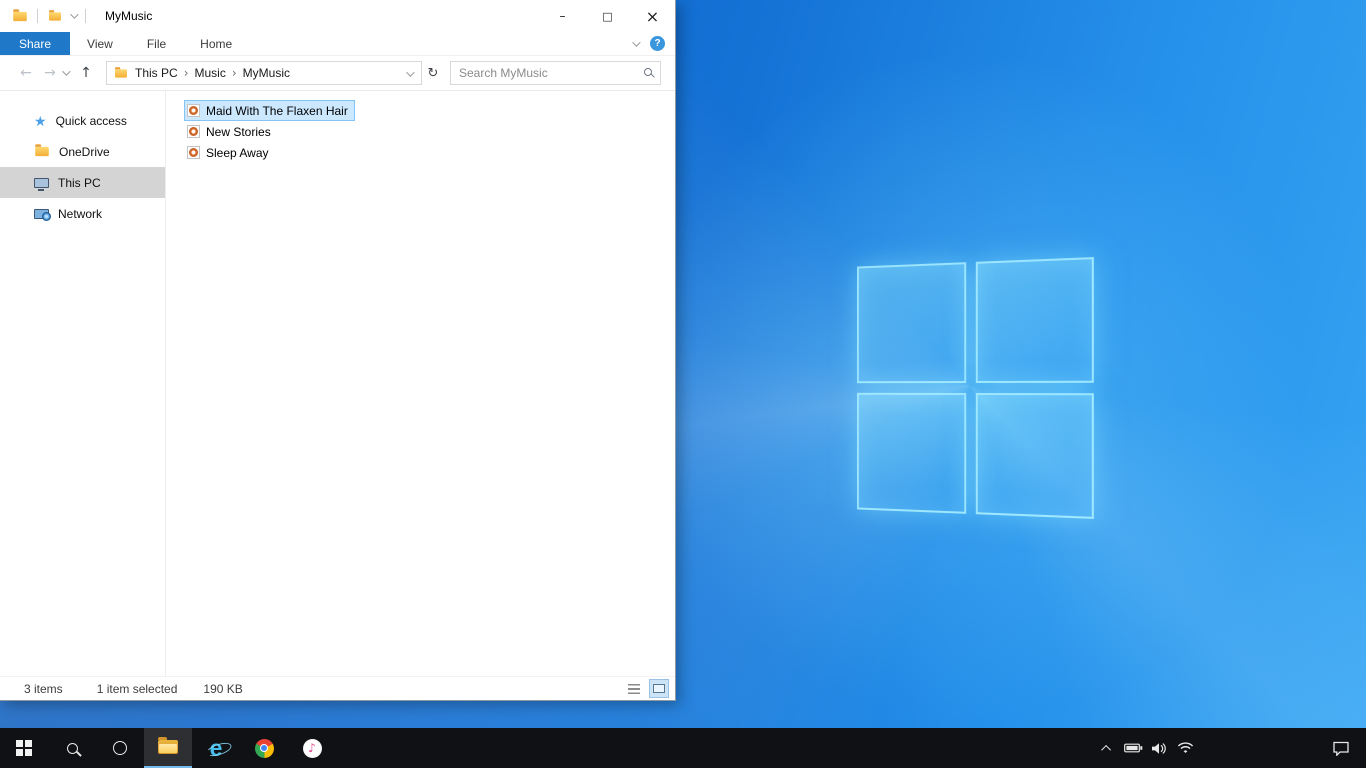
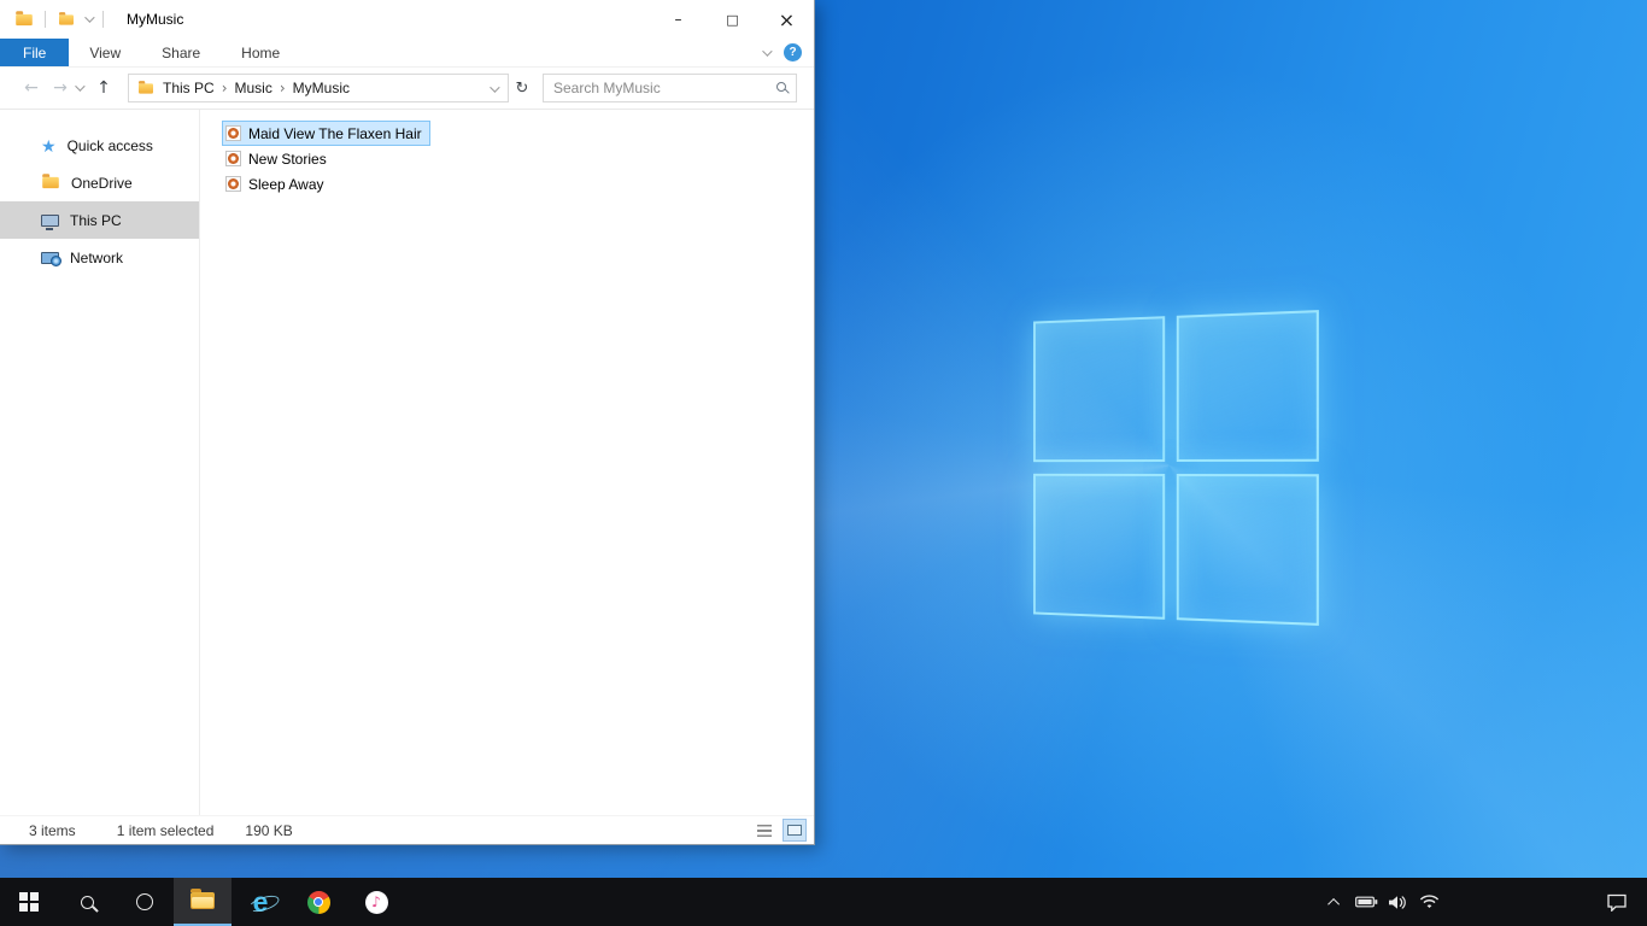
  MyMusic
  –
  □
  ×
- Share
+ File
  View
- File
+ Share
  Home
  ?
  ←
  →
  ↑
  This PC
  ›
  Music
  ›
  MyMusic
  ↻
  Search MyMusic
  ★
  Quick access
  OneDrive
  This PC
  Network
- Maid With The Flaxen Hair
+ Maid View The Flaxen Hair
  New Stories
  Sleep Away
  3 items
  1 item selected
  190 KB
  e
  ♪
